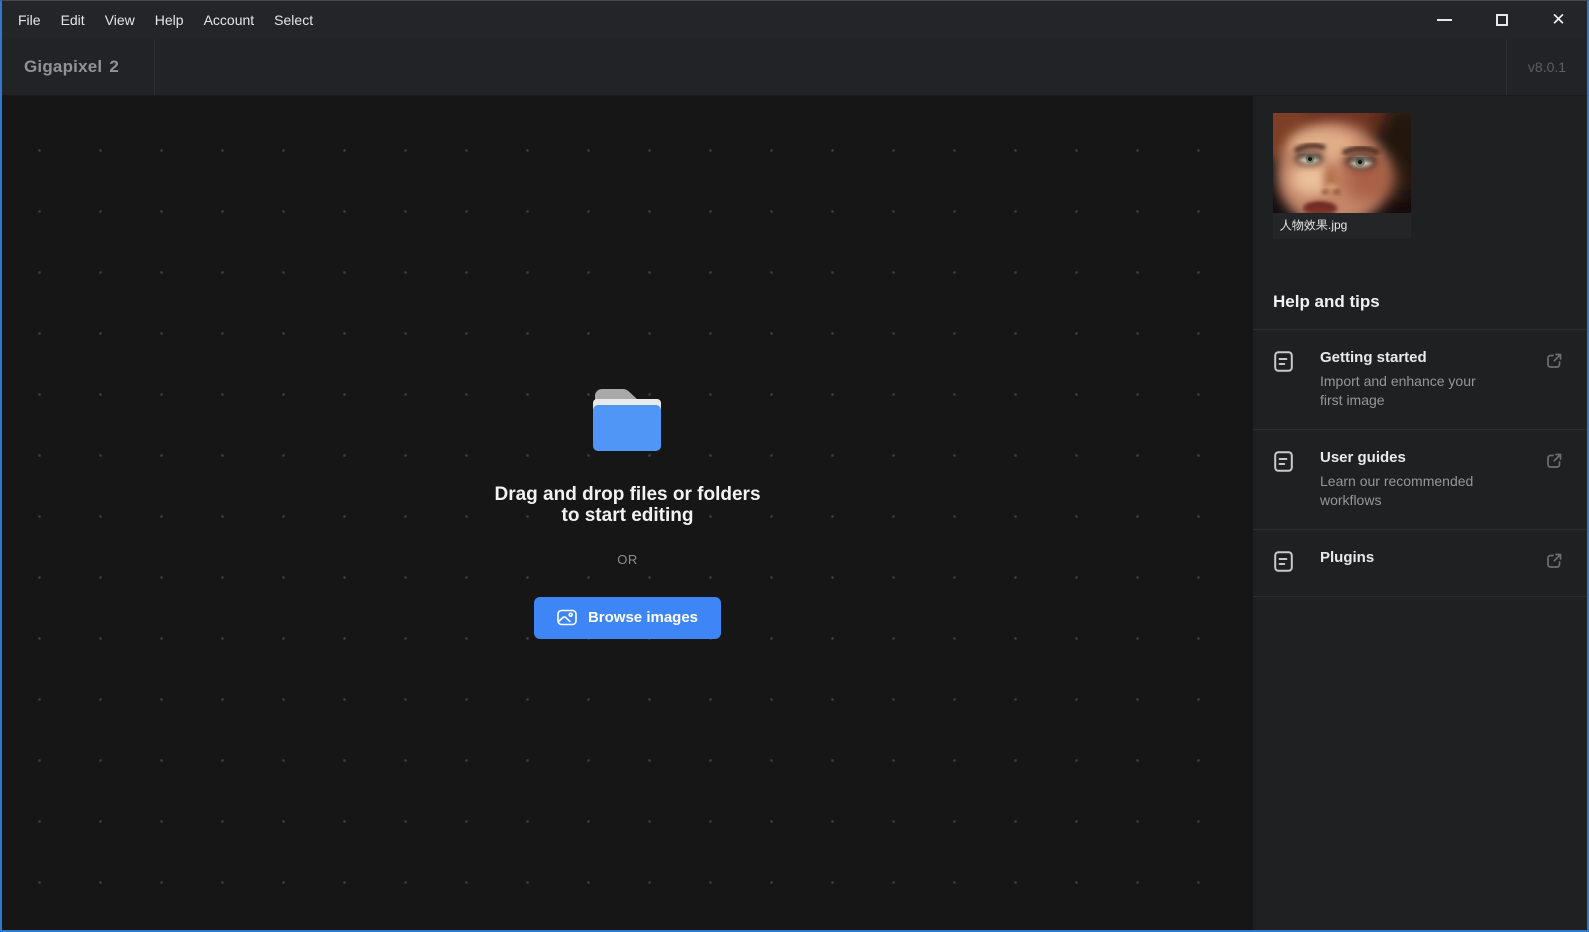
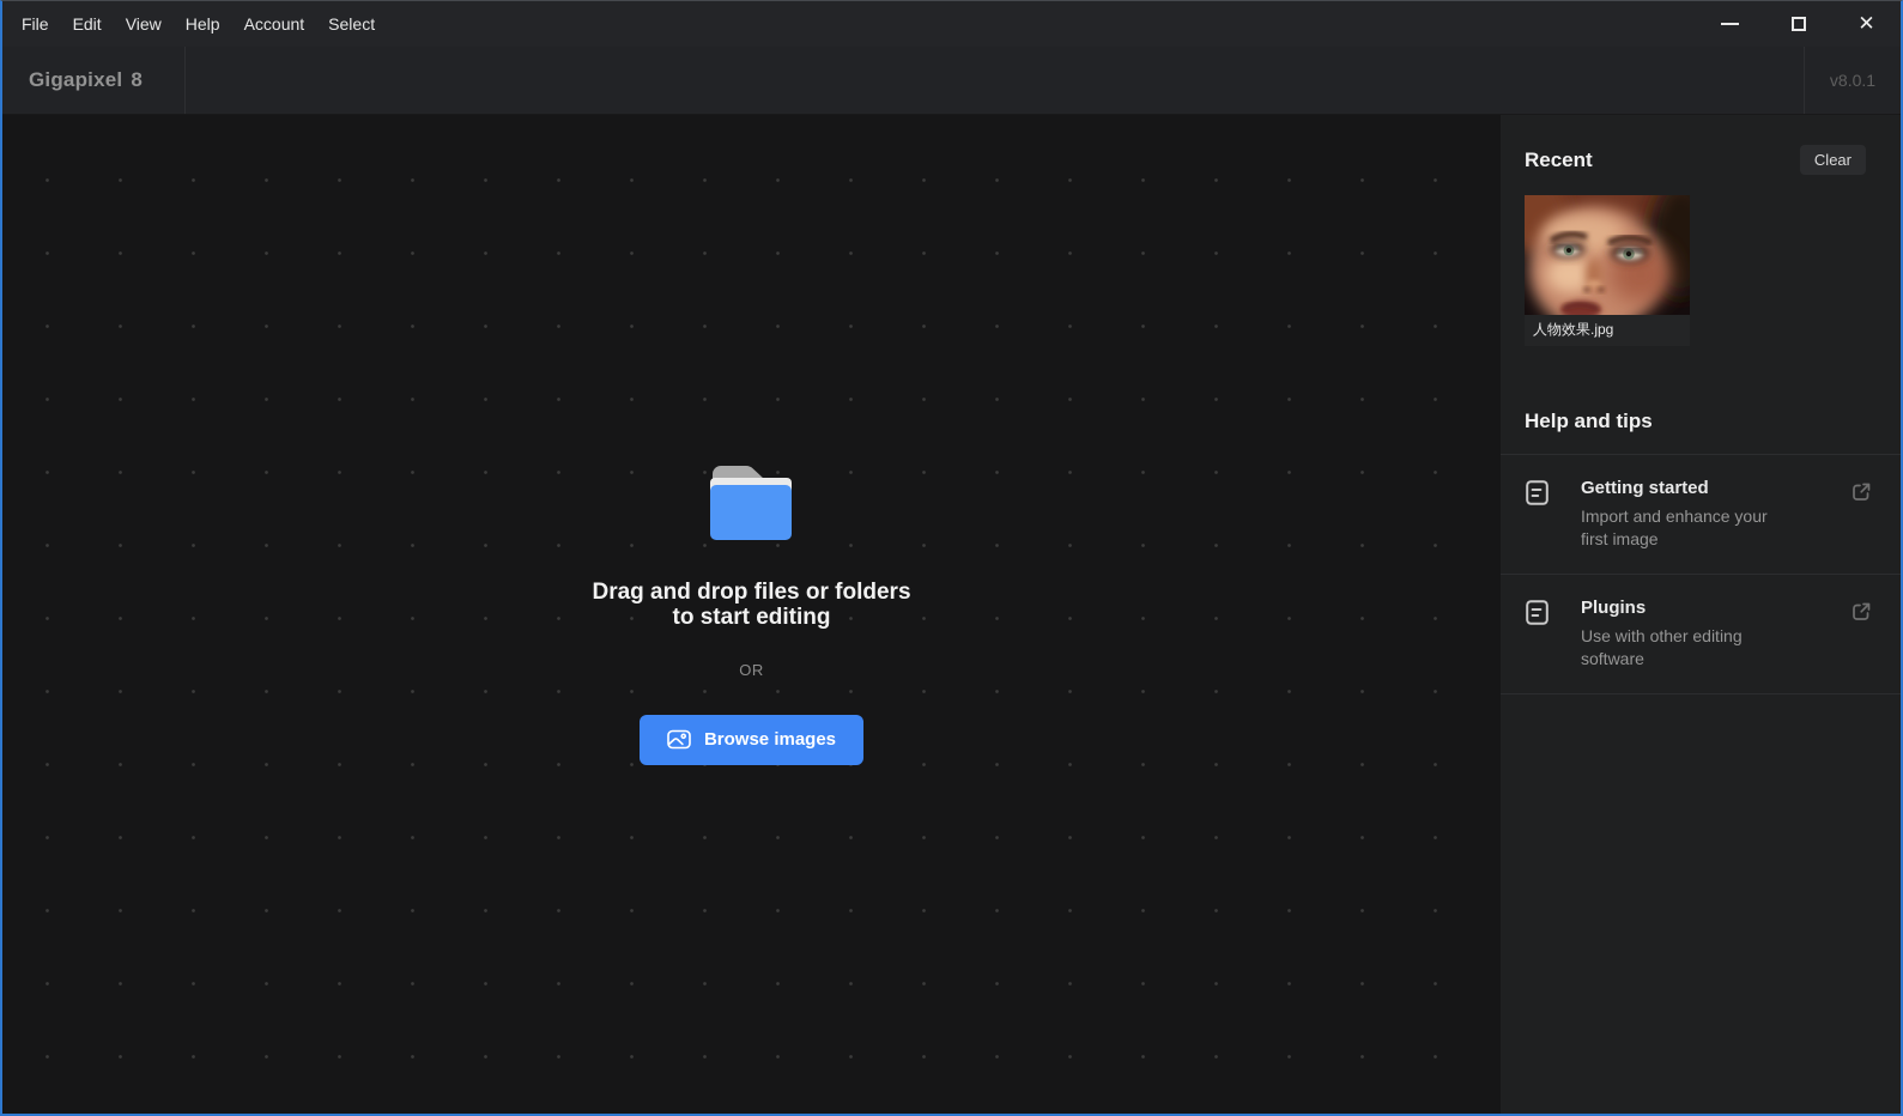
  File
  Edit
  View
  Help
  Account
  Select
  ✕
  Gigapixel
- 2
+ 8
  v8.0.1
  Drag and drop files or folders
  to start editing
  OR
  Browse images
+ Recent
+ Clear
  人物效果.jpg
  Help and tips
  Getting started
  Import and enhance your first image
- User guides
- Learn our recommended workflows
  Plugins
+ Use with other editing software
